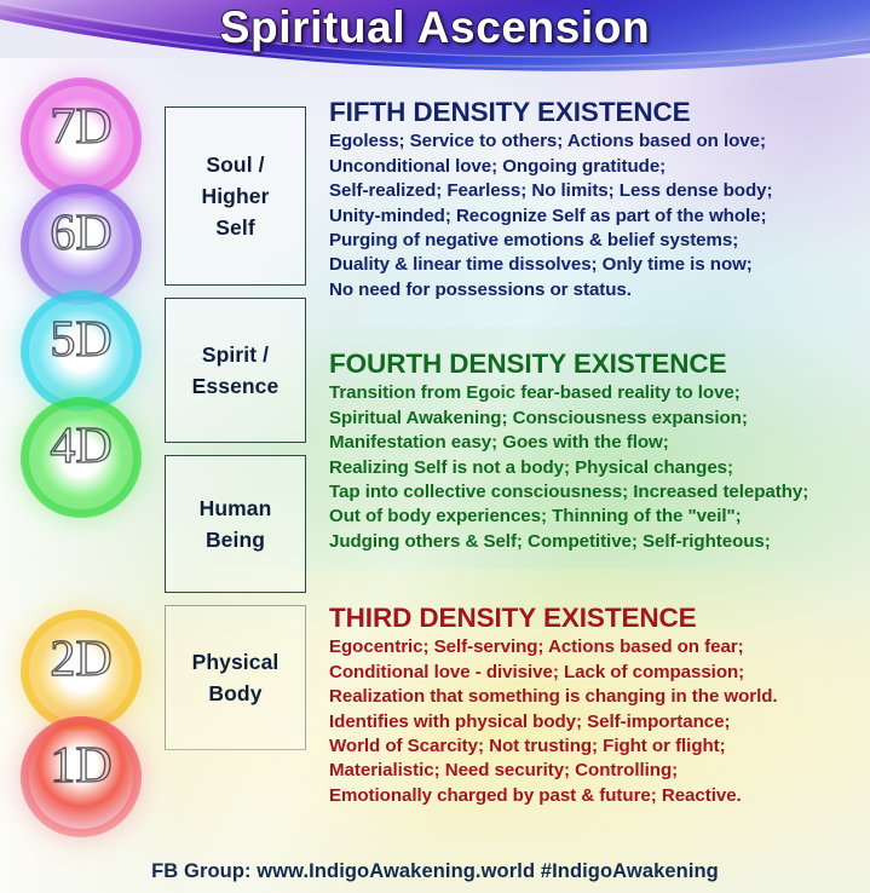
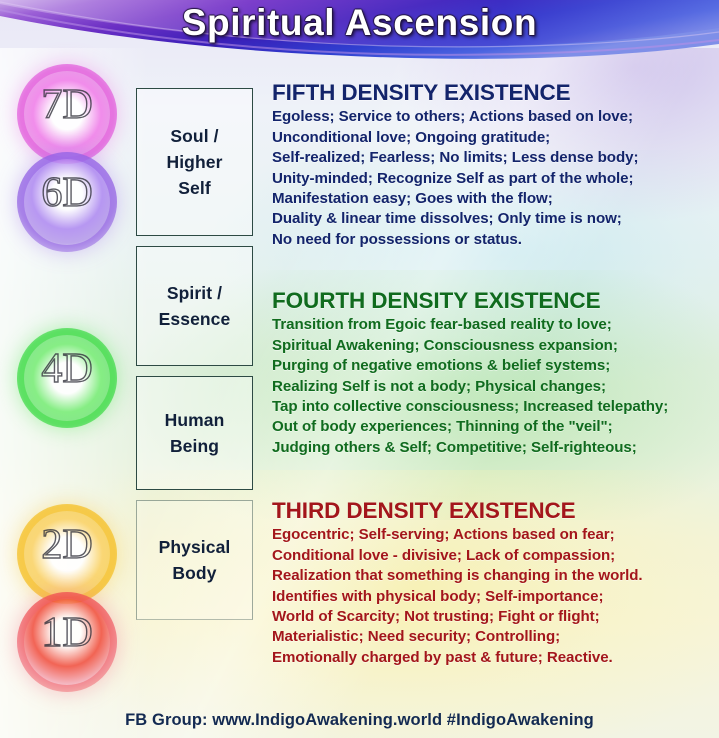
  Spiritual Ascension
  7D
  6D
- 5D
  4D
  2D
  1D
  Soul /
  Higher
  Self
  Spirit /
  Essence
  Human
  Being
  Physical
  Body
  FIFTH DENSITY EXISTENCE
  Egoless; Service to others; Actions based on love;
  Unconditional love; Ongoing gratitude;
  Self-realized; Fearless; No limits; Less dense body;
  Unity-minded; Recognize Self as part of the whole;
- Purging of negative emotions & belief systems;
+ Manifestation easy; Goes with the flow;
  Duality & linear time dissolves; Only time is now;
  No need for possessions or status.
  FOURTH DENSITY EXISTENCE
  Transition from Egoic fear-based reality to love;
  Spiritual Awakening; Consciousness expansion;
- Manifestation easy; Goes with the flow;
+ Purging of negative emotions & belief systems;
  Realizing Self is not a body; Physical changes;
  Tap into collective consciousness; Increased telepathy;
  Out of body experiences; Thinning of the "veil";
  Judging others & Self; Competitive; Self-righteous;
  THIRD DENSITY EXISTENCE
  Egocentric; Self-serving; Actions based on fear;
  Conditional love - divisive; Lack of compassion;
  Realization that something is changing in the world.
  Identifies with physical body; Self-importance;
  World of Scarcity; Not trusting; Fight or flight;
  Materialistic; Need security; Controlling;
  Emotionally charged by past & future; Reactive.
  FB Group: www.IndigoAwakening.world #IndigoAwakening
